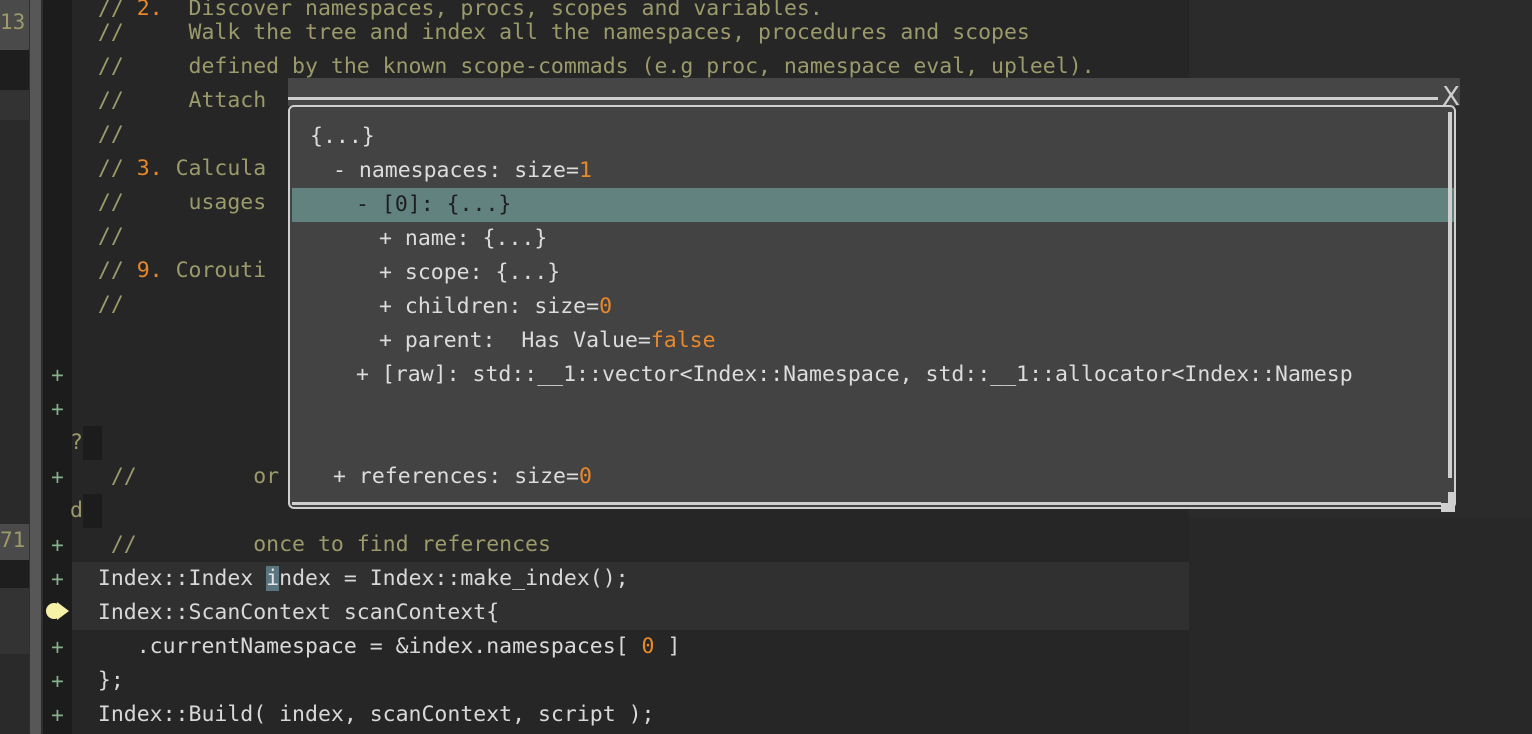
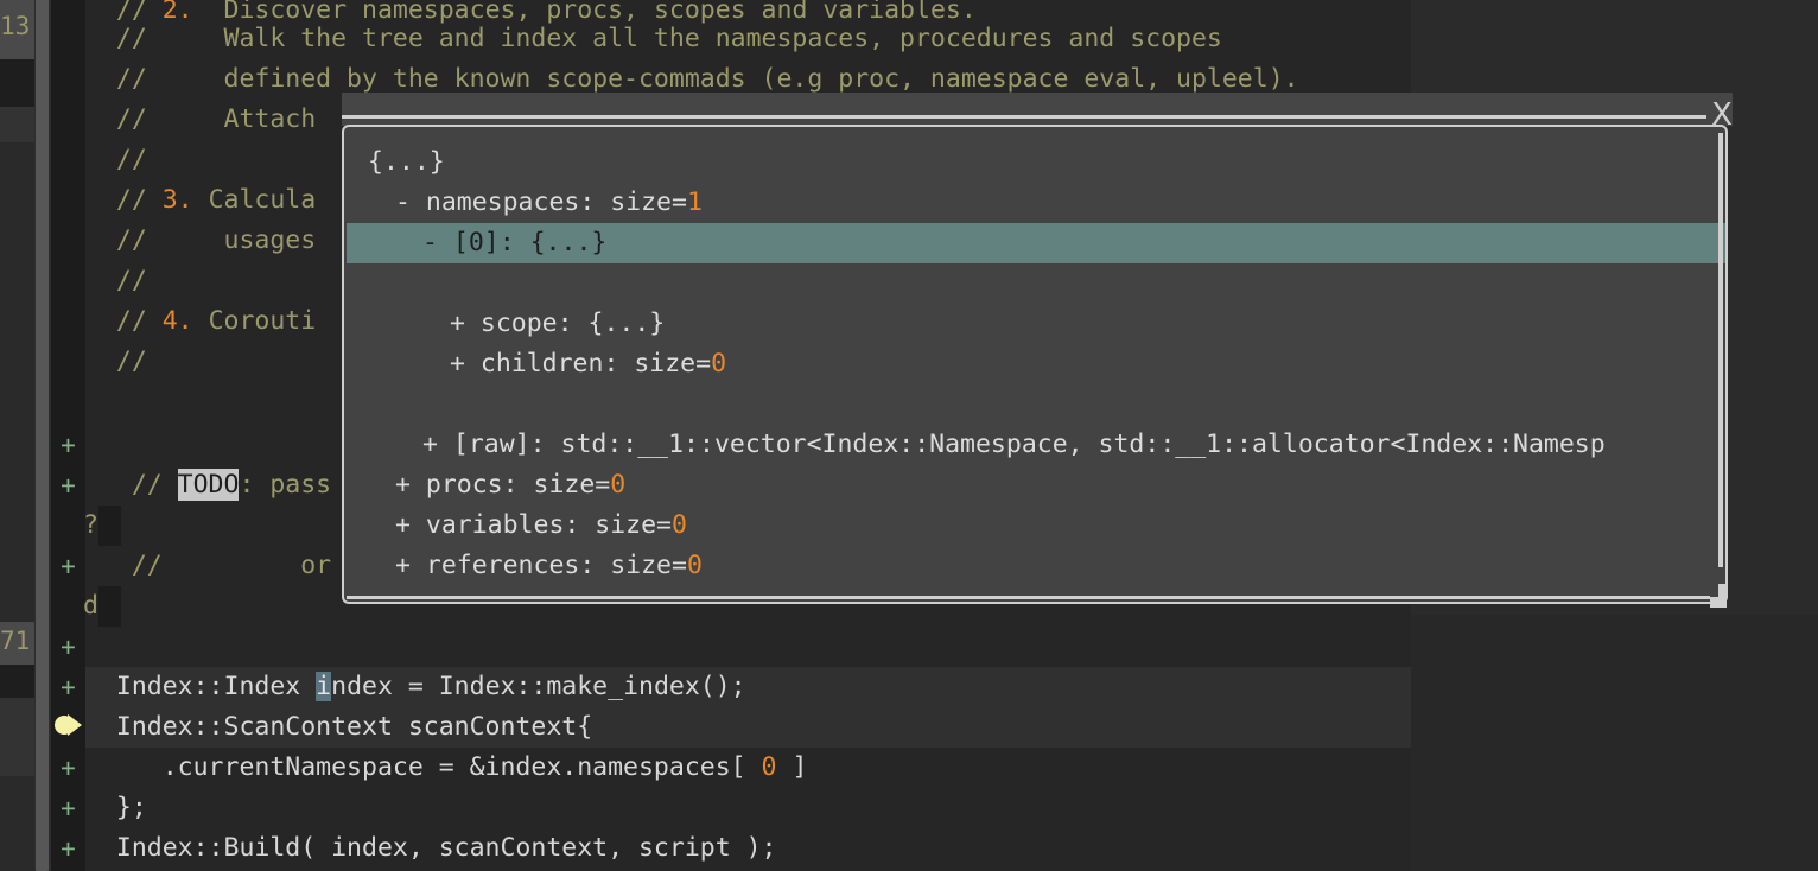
  13
  71
  // 2. Discover namespaces, procs, scopes and variables.
  // Walk the tree and index all the namespaces, procedures and scopes
  // defined by the known scope-commads (e.g proc, namespace eval, upleel).
  // Attach
  //
  // 3. Calcula
  // usages
  //
- // 9. Corouti
+ // 4. Corouti
  //
+ // TODO: pass
  // or
- // once to find references
  Index::Index index = Index::make_index();
  Index::ScanContext scanContext{
  .currentNamespace = &index.namespaces[ 0 ]
  };
  Index::Build( index, scanContext, script );
  ?
  d
  X
  {...}
  - namespaces: size=1
  - [0]: {...}
- + name: {...}
  + scope: {...}
  + children: size=0
- + parent: Has Value=false
  + [raw]: std::__1::vector<Index::Namespace, std::__1::allocator<Index::Namesp
+ + procs: size=0
+ + variables: size=0
  + references: size=0
  +
  +
  +
  +
  +
  +
  +
  +
